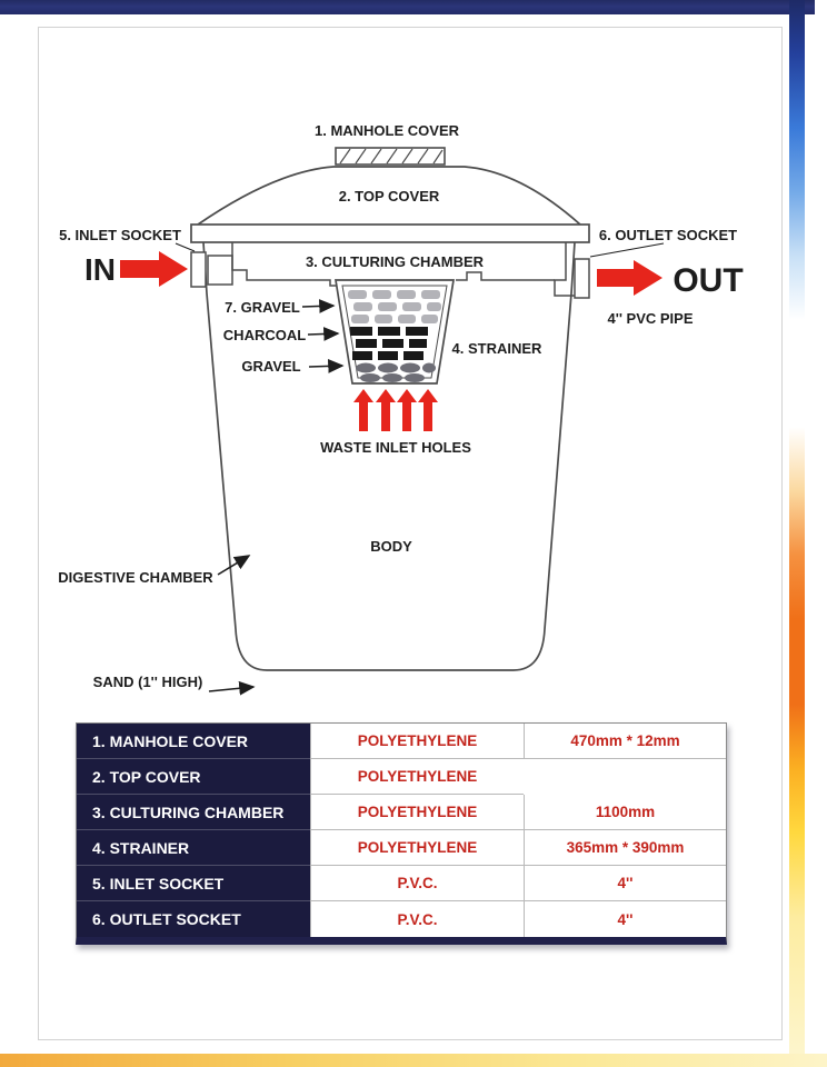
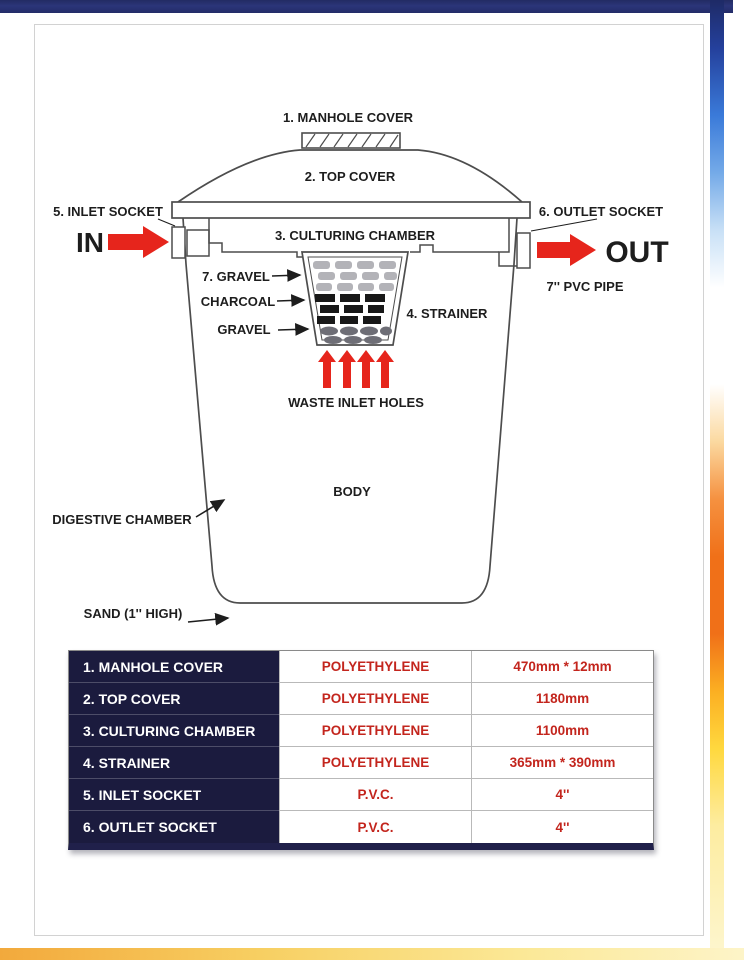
  1. MANHOLE COVER
  2. TOP COVER
  3. CULTURING CHAMBER
  4. STRAINER
  5. INLET SOCKET
  6. OUTLET SOCKET
  IN
  OUT
- 4'' PVC PIPE
+ 7'' PVC PIPE
  7. GRAVEL
  CHARCOAL
  GRAVEL
  WASTE INLET HOLES
  BODY
  DIGESTIVE CHAMBER
  SAND (1'' HIGH)
  1. MANHOLE COVER
  POLYETHYLENE
  470mm * 12mm
  2. TOP COVER
  POLYETHYLENE
+ 1180mm
  3. CULTURING CHAMBER
  POLYETHYLENE
  1100mm
  4. STRAINER
  POLYETHYLENE
  365mm * 390mm
  5. INLET SOCKET
  P.V.C.
  4''
  6. OUTLET SOCKET
  P.V.C.
  4''
